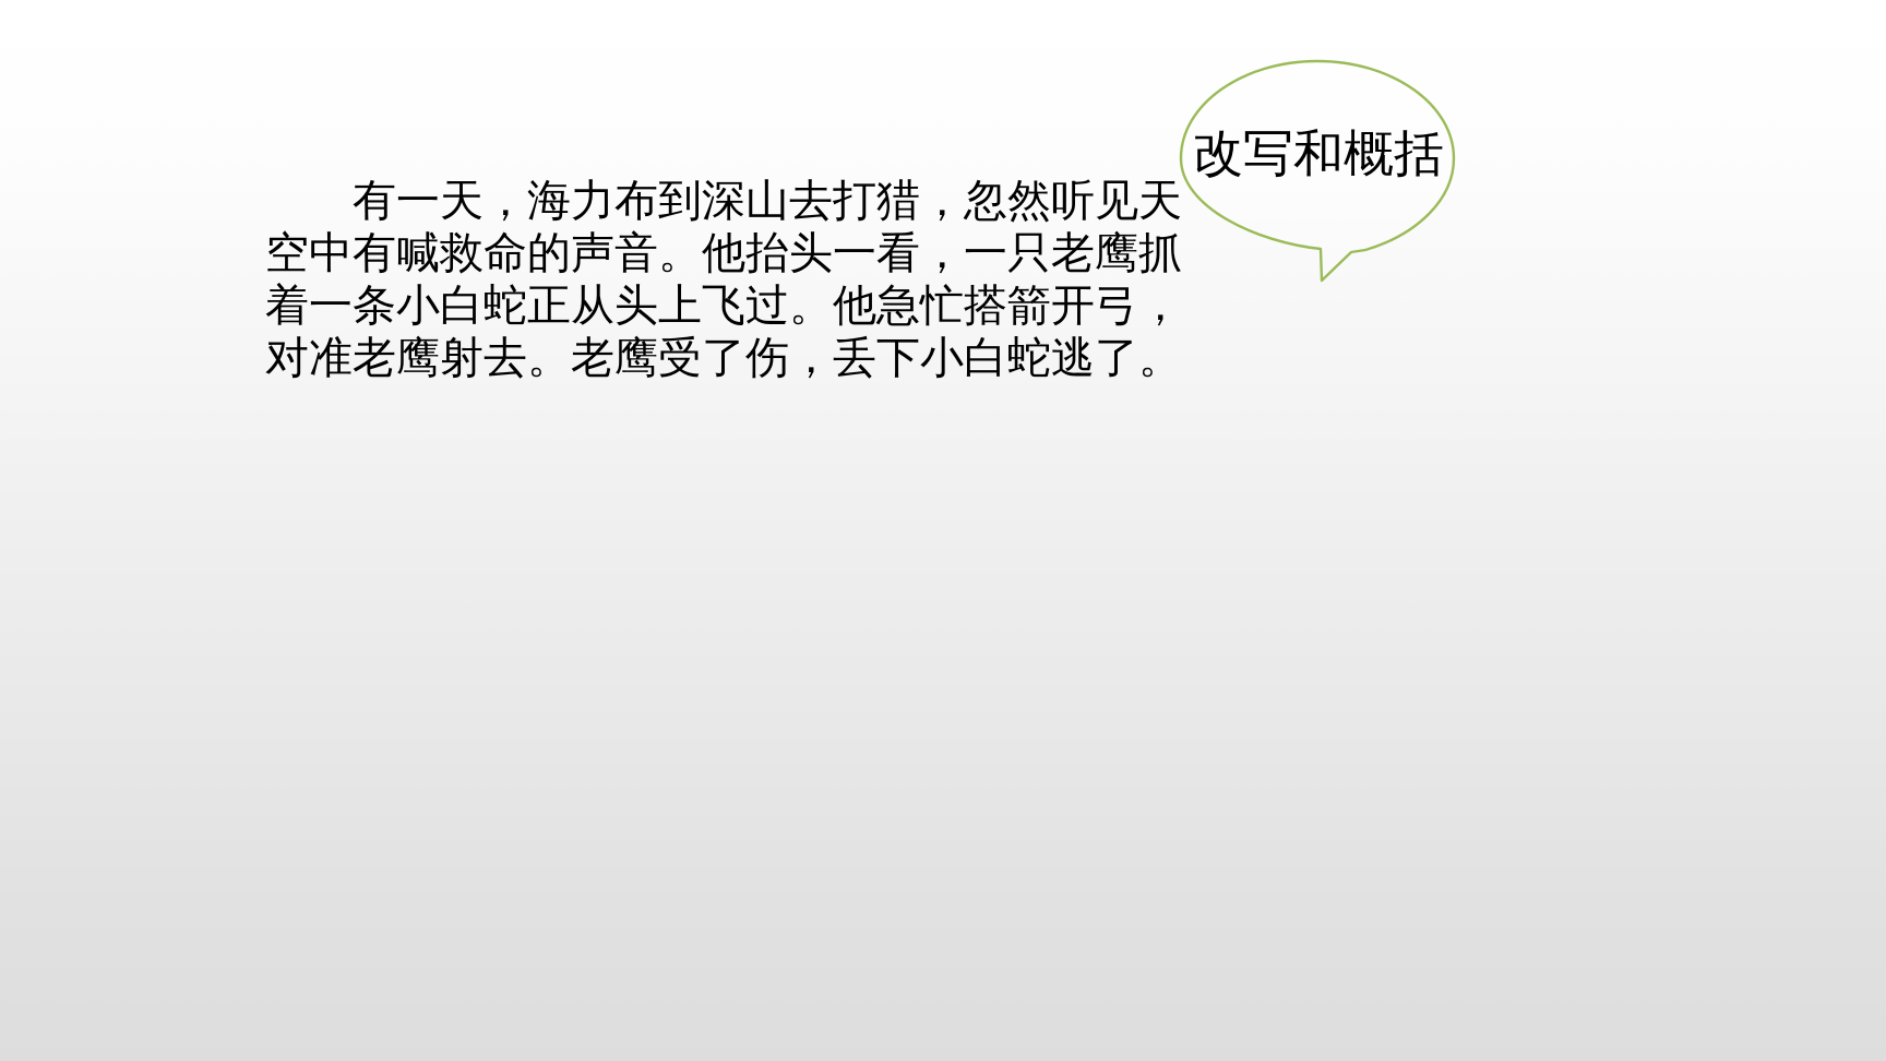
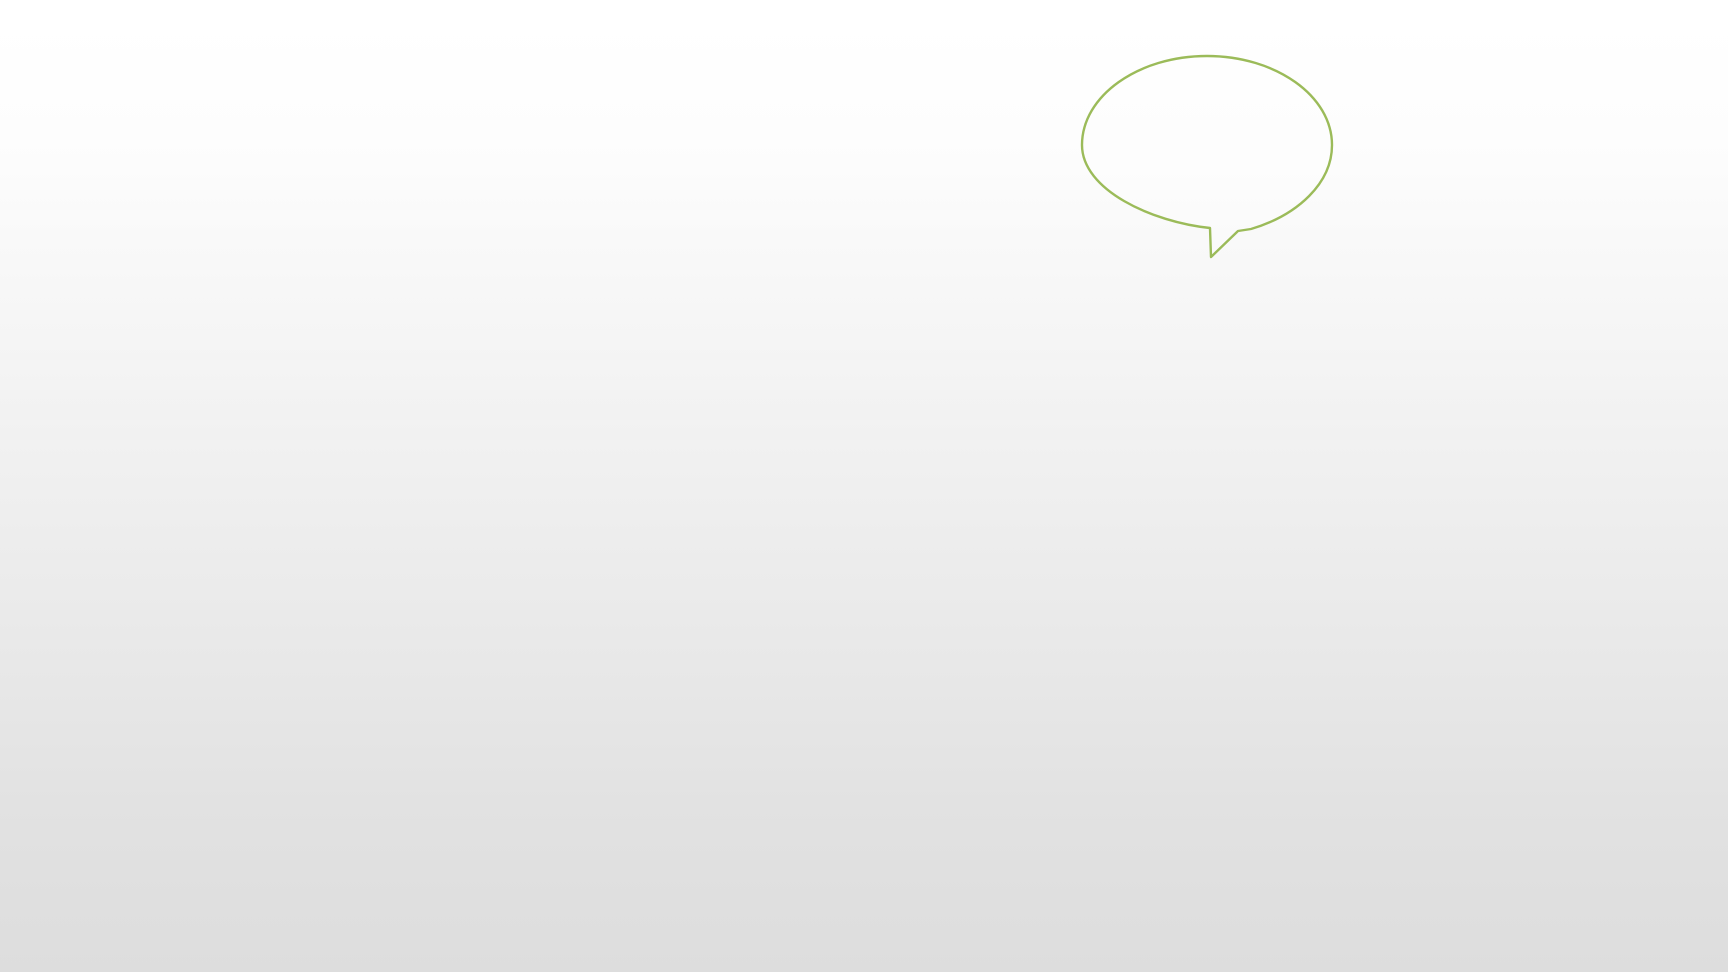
- 有一天，海力布到深山去打猎，忽然听见天空中有喊救命的声音。他抬头一看，一只老鹰抓着一条小白蛇正从头上飞过。他急忙搭箭开弓，对准老鹰射去。老鹰受了伤，丢下小白蛇逃了。
- 改写和概括
